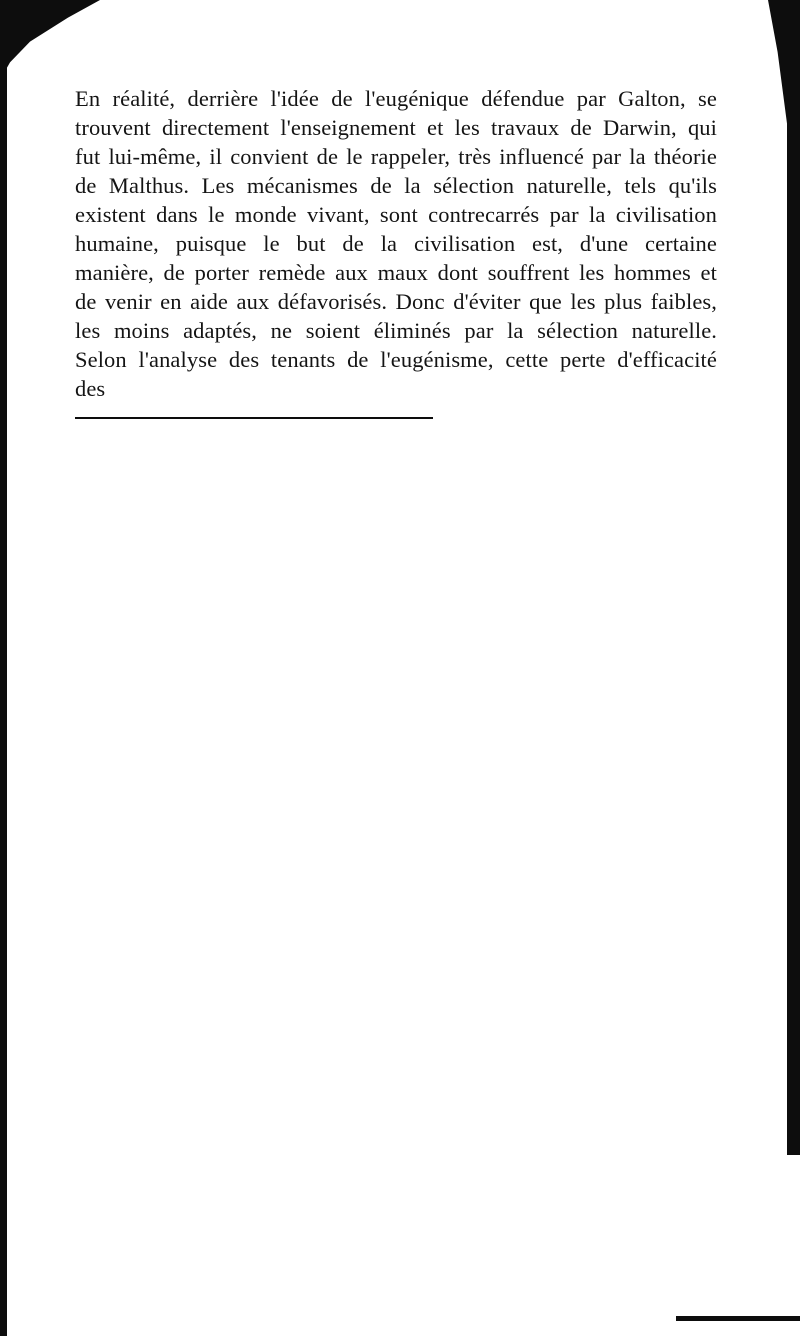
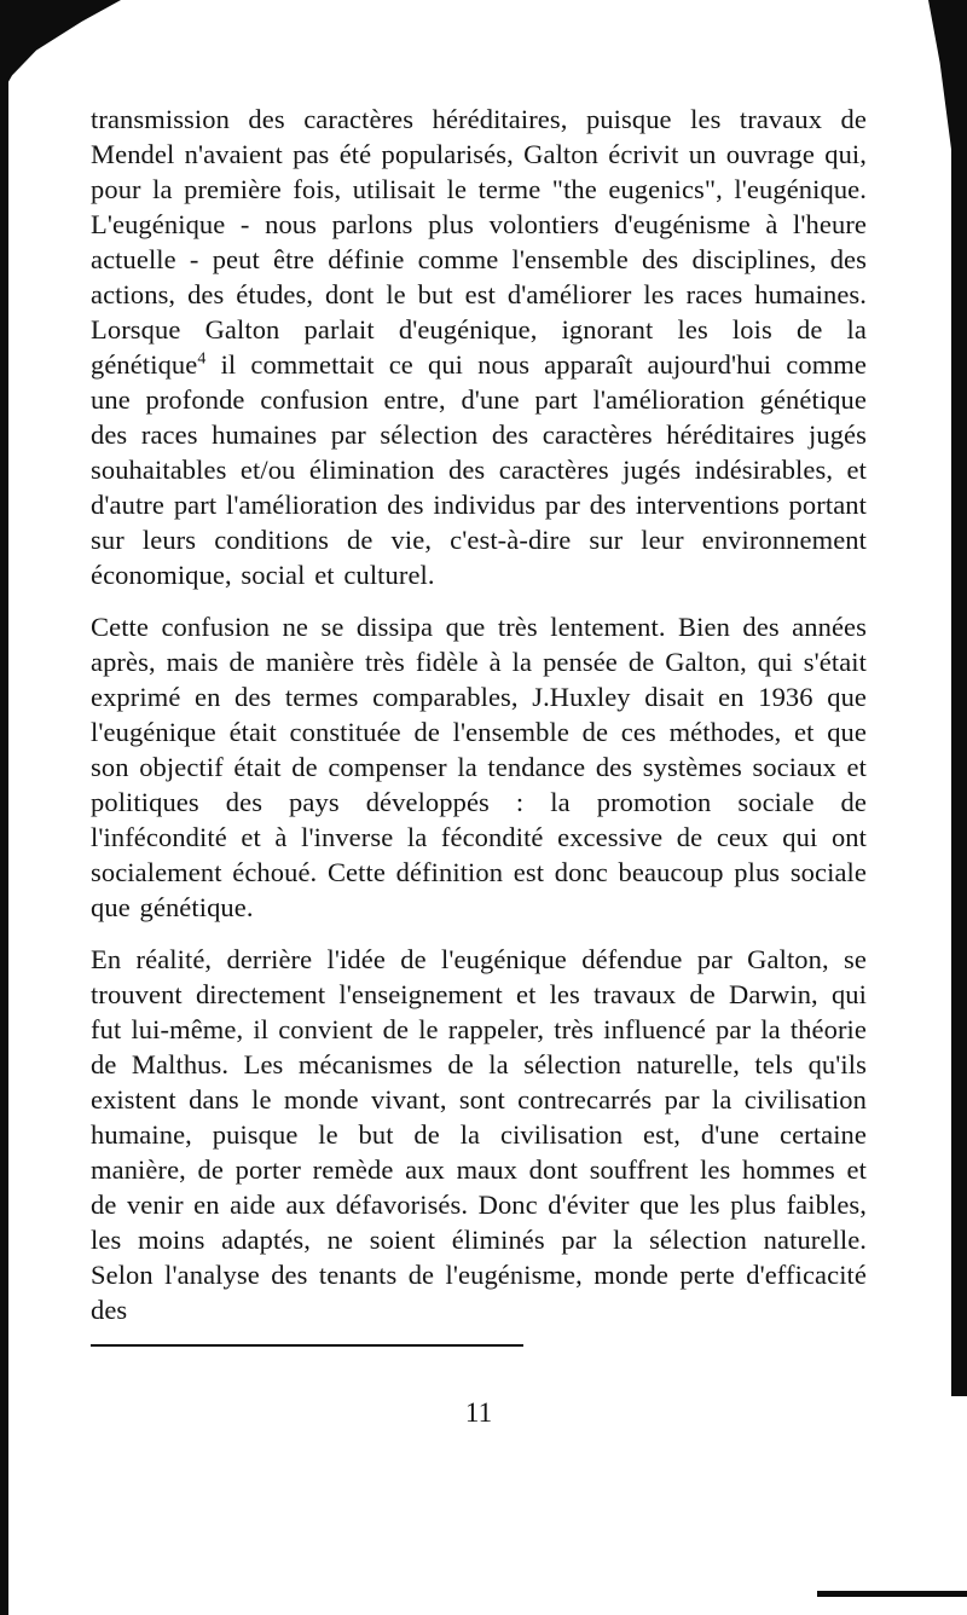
+ transmission des caractères héréditaires, puisque les travaux de Mendel n'avaient pas été popularisés, Galton écrivit un ouvrage qui, pour la première fois, utilisait le terme "the eugenics", l'eugénique. L'eugénique - nous parlons plus volontiers d'eugénisme à l'heure actuelle - peut être définie comme l'ensemble des disciplines, des actions, des études, dont le but est d'améliorer les races humaines. Lorsque Galton parlait d'eugénique, ignorant les lois de la génétique4 il commettait ce qui nous apparaît aujourd'hui comme une profonde confusion entre, d'une part l'amélioration génétique des races humaines par sélection des caractères héréditaires jugés souhaitables et/ou élimination des caractères jugés indésirables, et d'autre part l'amélioration des individus par des interventions portant sur leurs conditions de vie, c'est-à-dire sur leur environnement économique, social et culturel.
+ Cette confusion ne se dissipa que très lentement. Bien des années après, mais de manière très fidèle à la pensée de Galton, qui s'était exprimé en des termes comparables, J.Huxley disait en 1936 que l'eugénique était constituée de l'ensemble de ces méthodes, et que son objectif était de compenser la tendance des systèmes sociaux et politiques des pays développés : la promotion sociale de l'infécondité et à l'inverse la fécondité excessive de ceux qui ont socialement échoué. Cette définition est donc beaucoup plus sociale que génétique.
- En réalité, derrière l'idée de l'eugénique défendue par Galton, se trouvent directement l'enseignement et les travaux de Darwin, qui fut lui-même, il convient de le rappeler, très influencé par la théorie de Malthus. Les mécanismes de la sélection naturelle, tels qu'ils existent dans le monde vivant, sont contrecarrés par la civilisation humaine, puisque le but de la civilisation est, d'une certaine manière, de porter remède aux maux dont souffrent les hommes et de venir en aide aux défavorisés. Donc d'éviter que les plus faibles, les moins adaptés, ne soient éliminés par la sélection naturelle. Selon l'analyse des tenants de l'eugénisme, cette perte d'efficacité des
+ En réalité, derrière l'idée de l'eugénique défendue par Galton, se trouvent directement l'enseignement et les travaux de Darwin, qui fut lui-même, il convient de le rappeler, très influencé par la théorie de Malthus. Les mécanismes de la sélection naturelle, tels qu'ils existent dans le monde vivant, sont contrecarrés par la civilisation humaine, puisque le but de la civilisation est, d'une certaine manière, de porter remède aux maux dont souffrent les hommes et de venir en aide aux défavorisés. Donc d'éviter que les plus faibles, les moins adaptés, ne soient éliminés par la sélection naturelle. Selon l'analyse des tenants de l'eugénisme, monde perte d'efficacité des
+ 11
